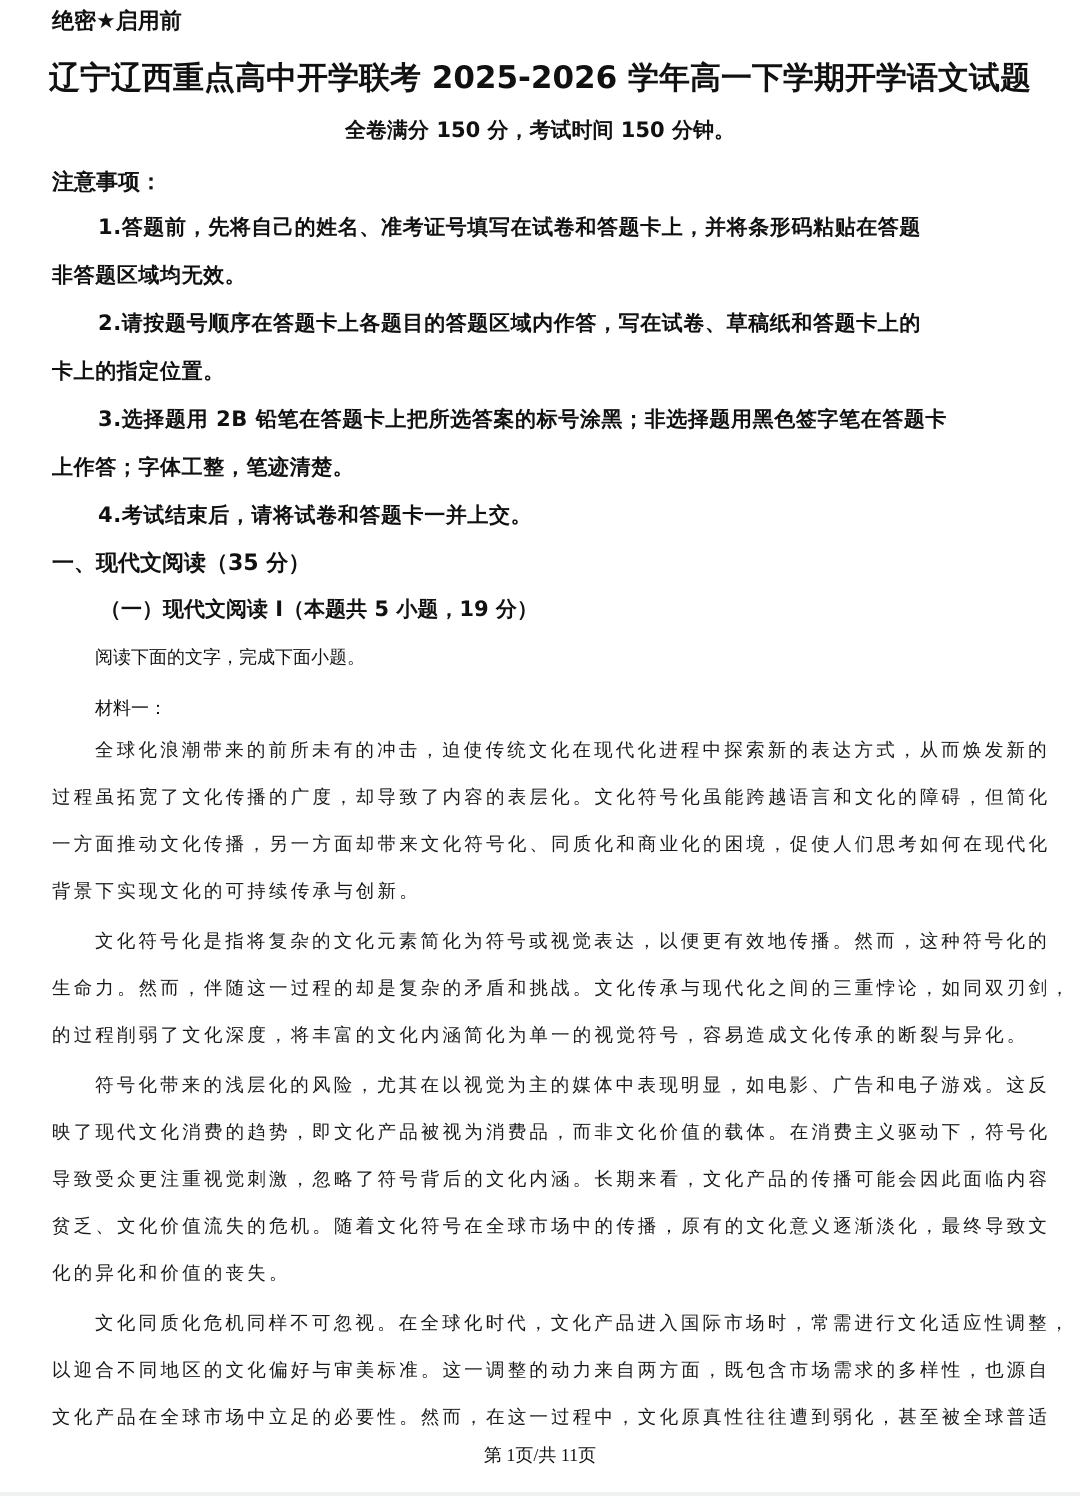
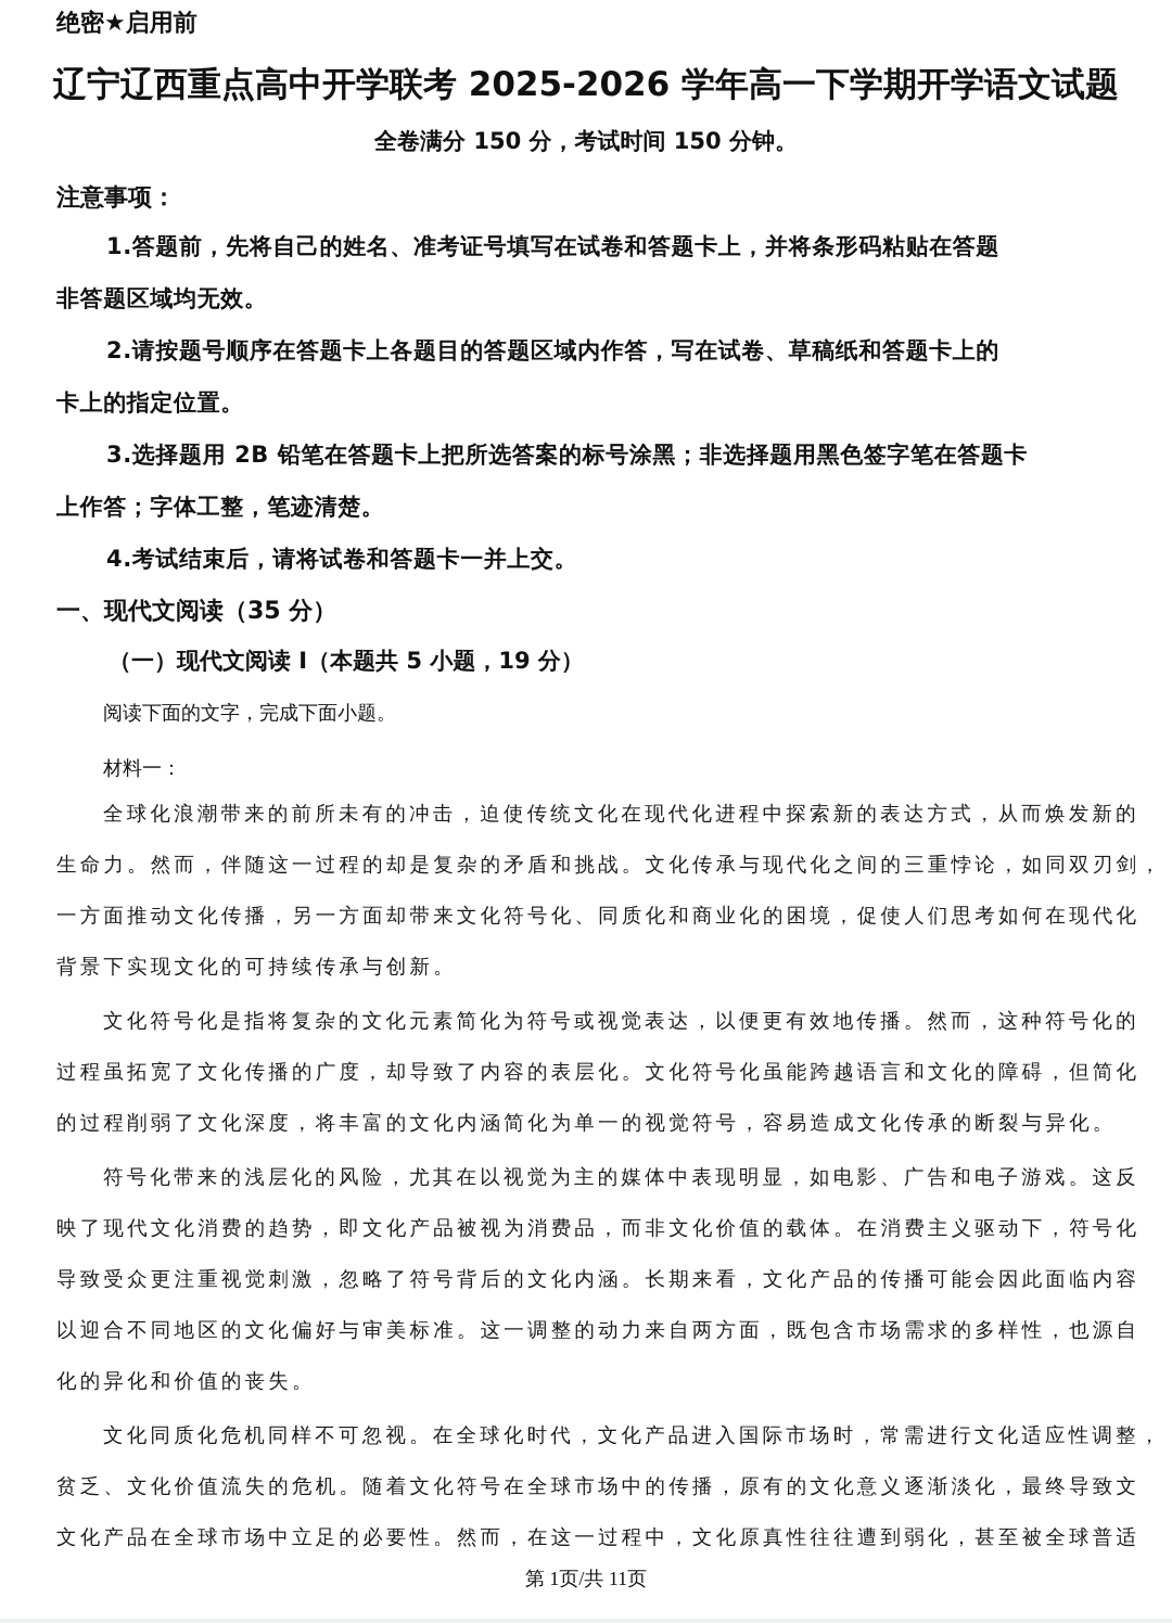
  绝密★启用前
  辽宁辽西重点高中开学联考 2025-2026 学年高一下学期开学语文试题
  全卷满分 150 分，考试时间 150 分钟。
  注意事项：
  1.答题前，先将自己的姓名、准考证号填写在试卷和答题卡上，并将条形码粘贴在答题
  非答题区域均无效。
  2.请按题号顺序在答题卡上各题目的答题区域内作答，写在试卷、草稿纸和答题卡上的
  卡上的指定位置。
  3.选择题用 2B 铅笔在答题卡上把所选答案的标号涂黑；非选择题用黑色签字笔在答题卡
  上作答；字体工整，笔迹清楚。
  4.考试结束后，请将试卷和答题卡一并上交。
  一、现代文阅读（35 分）
  （一）现代文阅读 I（本题共 5 小题，19 分）
  阅读下面的文字，完成下面小题。
  材料一：
  全球化浪潮带来的前所未有的冲击，迫使传统文化在现代化进程中探索新的表达方式，从而焕发新的
- 过程虽拓宽了文化传播的广度，却导致了内容的表层化。文化符号化虽能跨越语言和文化的障碍，但简化
+ 生命力。然而，伴随这一过程的却是复杂的矛盾和挑战。文化传承与现代化之间的三重悖论，如同双刃剑，
  一方面推动文化传播，另一方面却带来文化符号化、同质化和商业化的困境，促使人们思考如何在现代化
  背景下实现文化的可持续传承与创新。
  文化符号化是指将复杂的文化元素简化为符号或视觉表达，以便更有效地传播。然而，这种符号化的
- 生命力。然而，伴随这一过程的却是复杂的矛盾和挑战。文化传承与现代化之间的三重悖论，如同双刃剑，
+ 过程虽拓宽了文化传播的广度，却导致了内容的表层化。文化符号化虽能跨越语言和文化的障碍，但简化
  的过程削弱了文化深度，将丰富的文化内涵简化为单一的视觉符号，容易造成文化传承的断裂与异化。
  符号化带来的浅层化的风险，尤其在以视觉为主的媒体中表现明显，如电影、广告和电子游戏。这反
  映了现代文化消费的趋势，即文化产品被视为消费品，而非文化价值的载体。在消费主义驱动下，符号化
  导致受众更注重视觉刺激，忽略了符号背后的文化内涵。长期来看，文化产品的传播可能会因此面临内容
- 贫乏、文化价值流失的危机。随着文化符号在全球市场中的传播，原有的文化意义逐渐淡化，最终导致文
+ 以迎合不同地区的文化偏好与审美标准。这一调整的动力来自两方面，既包含市场需求的多样性，也源自
  化的异化和价值的丧失。
  文化同质化危机同样不可忽视。在全球化时代，文化产品进入国际市场时，常需进行文化适应性调整，
- 以迎合不同地区的文化偏好与审美标准。这一调整的动力来自两方面，既包含市场需求的多样性，也源自
+ 贫乏、文化价值流失的危机。随着文化符号在全球市场中的传播，原有的文化意义逐渐淡化，最终导致文
  文化产品在全球市场中立足的必要性。然而，在这一过程中，文化原真性往往遭到弱化，甚至被全球普适
  第 1页/共 11页
